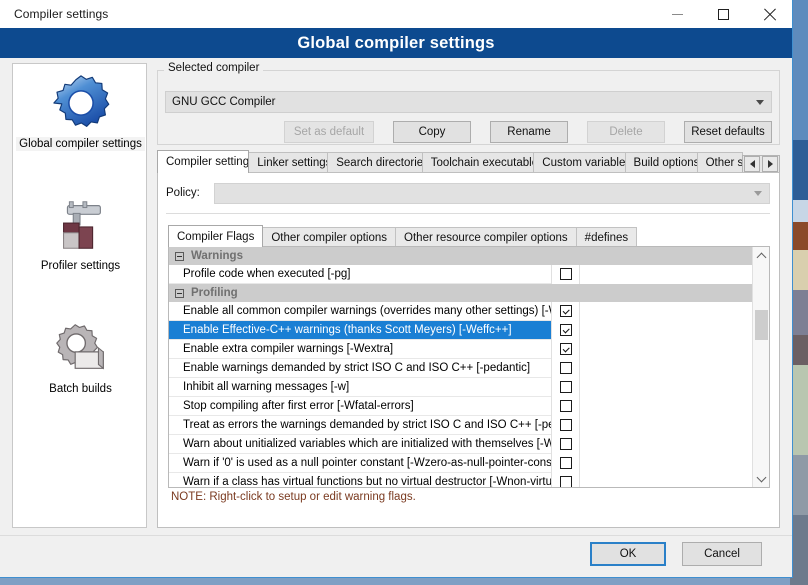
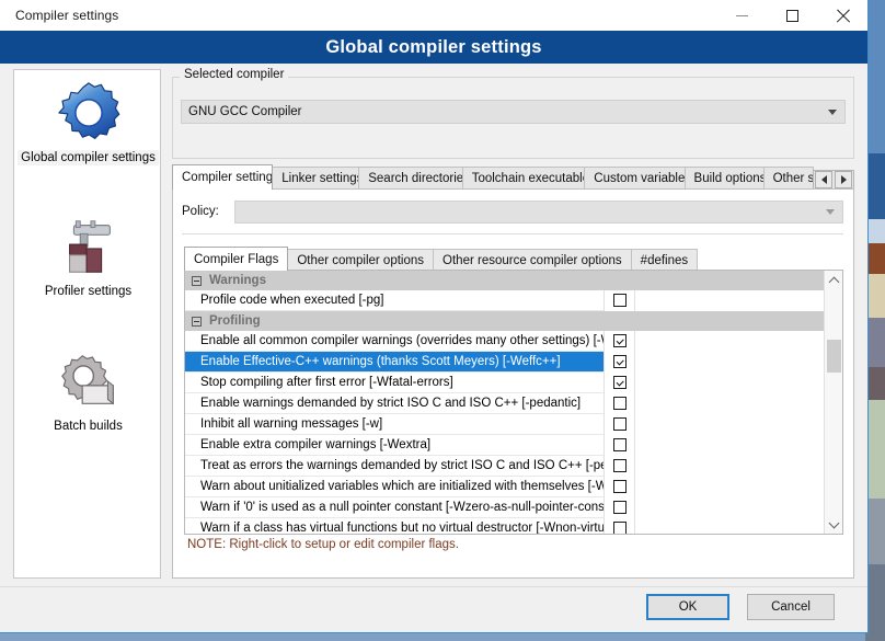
  Compiler settings
  Global compiler settings
  Global compiler settings
  Profiler settings
  Batch builds
  Selected compiler
  GNU GCC Compiler
- Set as default
- Copy
- Rename
- Delete
- Reset defaults
  Compiler setting
  Linker setting
  Search directorie
  Toolchain executabl
  Custom variable
  Build option
  Other s
  Policy:
  Compiler Flags
  Other compiler options
  Other resource compiler options
  #defines
  Warnings
  Profile code when executed [-pg]
  Profiling
  Enable all common compiler warnings (overrides many other settings) [-
  Enable Effective-C++ warnings (thanks Scott Meyers) [-Weffc++]
- Enable extra compiler warnings [-Wextra]
+ Stop compiling after first error [-Wfatal-errors]
  Enable warnings demanded by strict ISO C and ISO C++ [-pedantic]
  Inhibit all warning messages [-w]
- Stop compiling after first error [-Wfatal-errors]
+ Enable extra compiler warnings [-Wextra]
  Treat as errors the warnings demanded by strict ISO C and ISO C++ [-p
  Warn about unitialized variables which are initialized with themselves [-W
  Warn if '0' is used as a null pointer constant [-Wzero-as-null-pointer-cons
  Warn if a class has virtual functions but no virtual destructor [-Wnon-virtu
- NOTE: Right-click to setup or edit warning flags.
+ NOTE: Right-click to setup or edit compiler flags.
  OK
  Cancel
